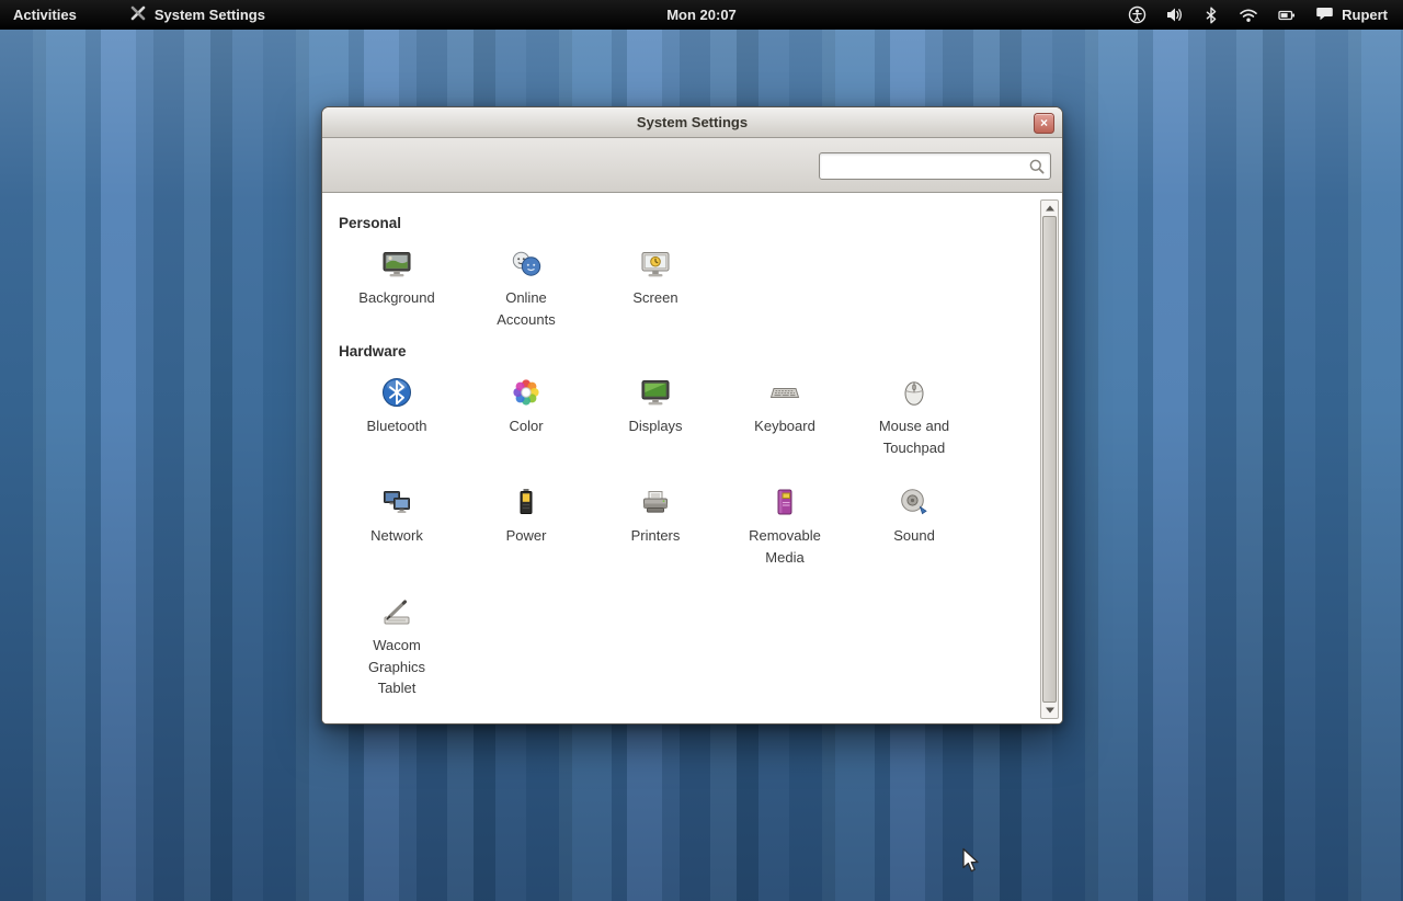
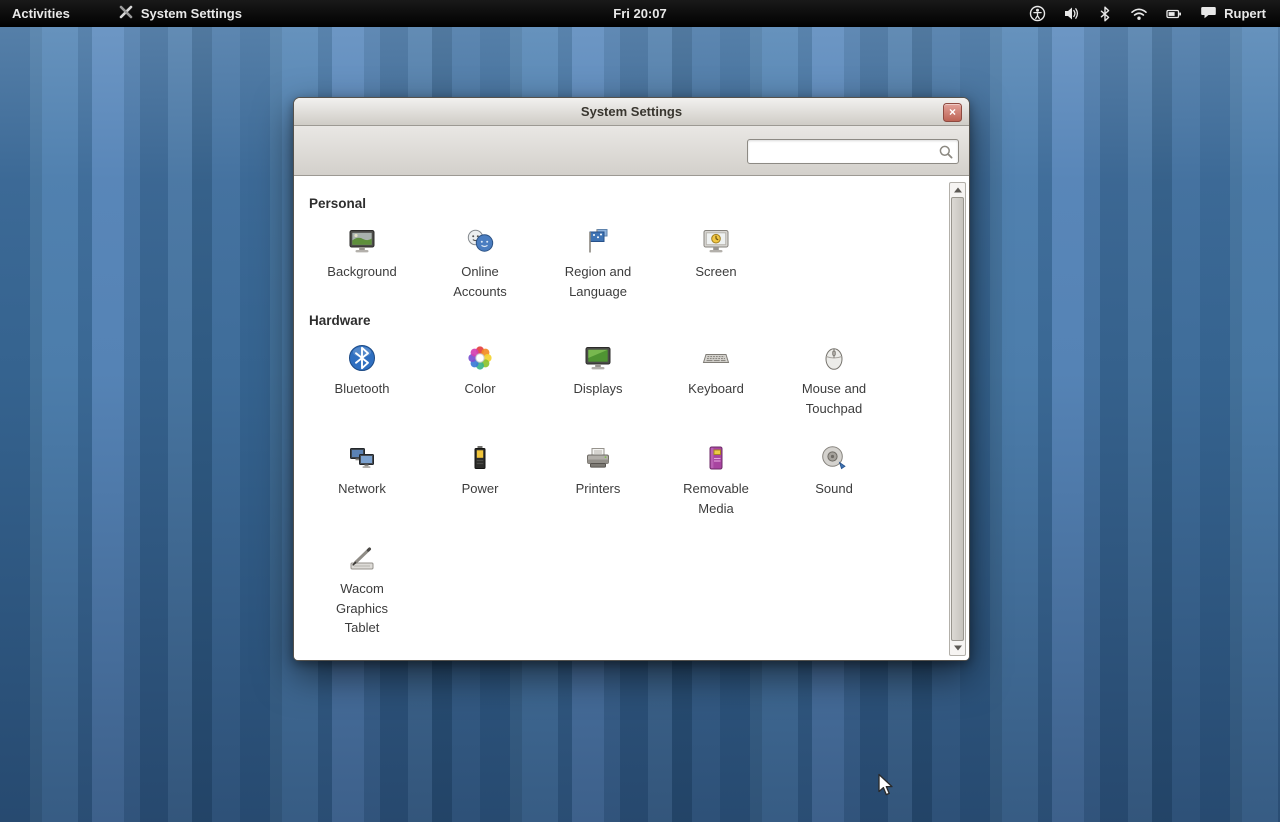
  Activities
  System Settings
- Mon 20:07
+ Fri 20:07
  Rupert
  System Settings
  ×
  Personal
  Background
  Online Accounts
+ Region and Language
  Screen
  Hardware
  Bluetooth
  Color
  Displays
  Keyboard
  Mouse and Touchpad
  Network
  Power
  Printers
  Removable Media
  Sound
  Wacom Graphics Tablet
